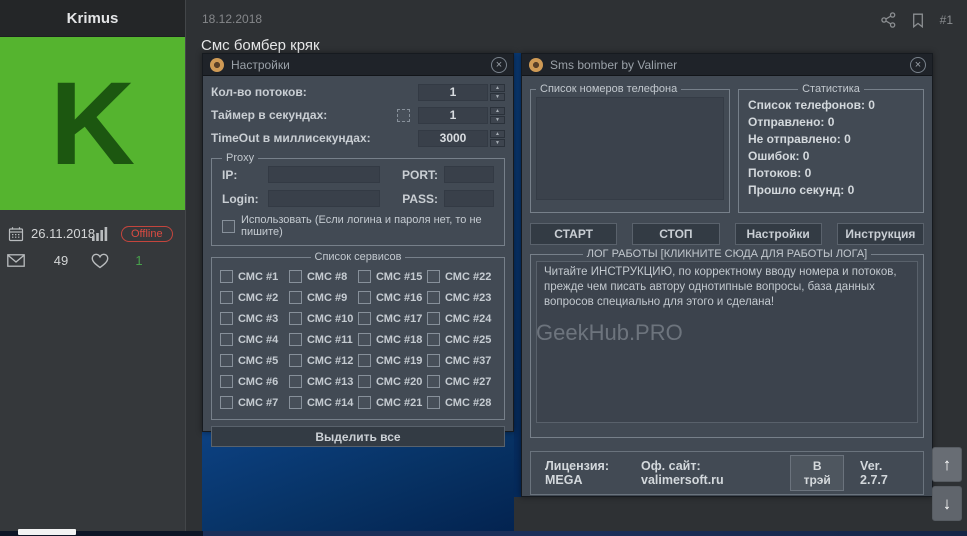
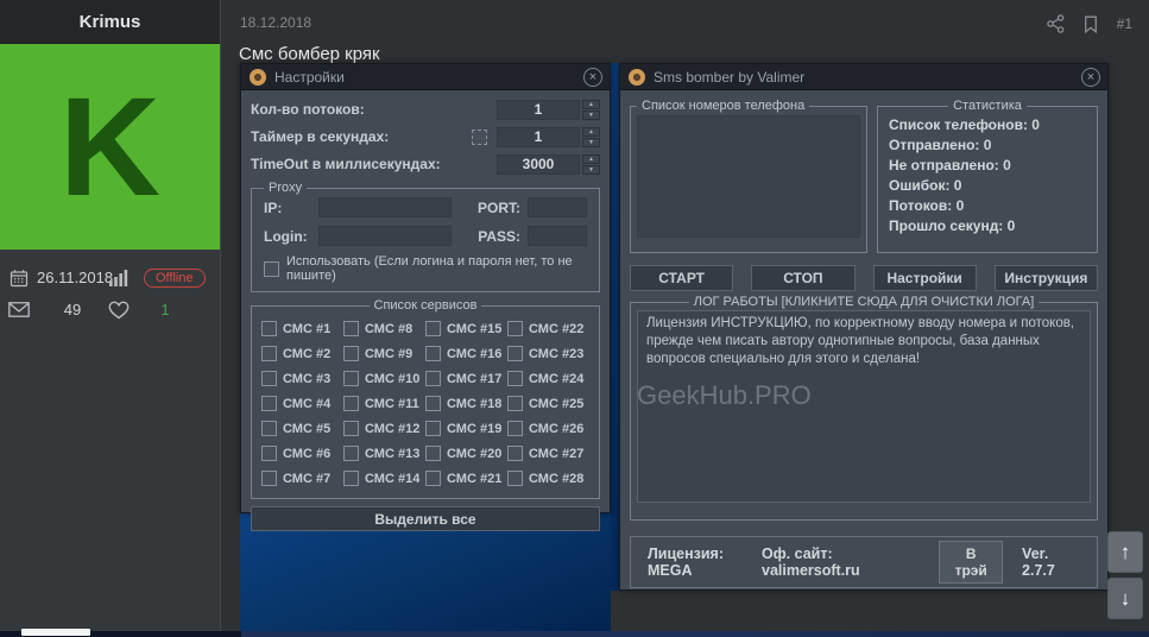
  Krimus
  K
  26.11.201
  Offline
  49
  1
  18.12.2018
  #1
  Смс бомбер кряк
  Настройки
  ×
  Кол-во потоков:
  1
  Таймер в секундах:
  1
  TimeOut в миллисекундах:
  3000
  Proxy
  IP:
  PORT:
  Login:
  PASS:
  Использовать (Если логина и пароля нет, то не пишите)
  Список сервисов
  СМС #1
  СМС #2
  СМС #3
  СМС #4
  СМС #5
  СМС #6
  СМС #7
  СМС #8
  СМС #9
  СМС #10
  СМС #11
  СМС #12
  СМС #13
  СМС #14
  СМС #15
  СМС #16
  СМС #17
  СМС #18
  СМС #19
  СМС #20
  СМС #21
  СМС #22
  СМС #23
  СМС #24
  СМС #25
- СМС #37
+ СМС #26
  СМС #27
  СМС #28
  Выделить все
  Sms bomber by Valimer
  ×
  Список номеров телефона
  Статистика
  Список телефонов: 0
  Отправлено: 0
  Не отправлено: 0
  Ошибок: 0
  Потоков: 0
  Прошло секунд: 0
  СТАРТ
  СТОП
  Настройки
  Инструкция
- ЛОГ РАБОТЫ [КЛИКНИТЕ СЮДА ДЛЯ РАБОТЫ ЛОГА]
+ ЛОГ РАБОТЫ [КЛИКНИТЕ СЮДА ДЛЯ ОЧИСТКИ ЛОГА]
- Читайте ИНСТРУКЦИЮ, по корректному вводу номера и потоков, прежде чем писать автору однотипные вопросы, база данных вопросов специально для этого и сделана!
+ Лицензия ИНСТРУКЦИЮ, по корректному вводу номера и потоков, прежде чем писать автору однотипные вопросы, база данных вопросов специально для этого и сделана!
  GeekHub.PRO
  Лицензия: MEGA
  Оф. сайт: valimersoft.ru
  В трэй
  Ver. 2.7.7
  ↑
  ↓
